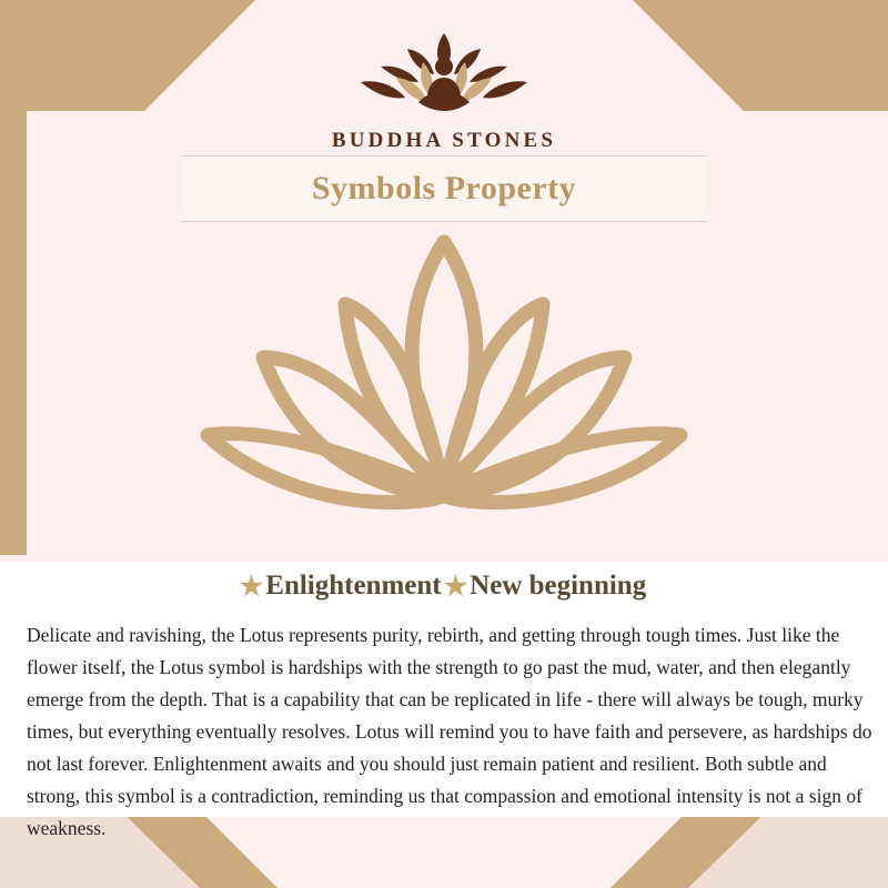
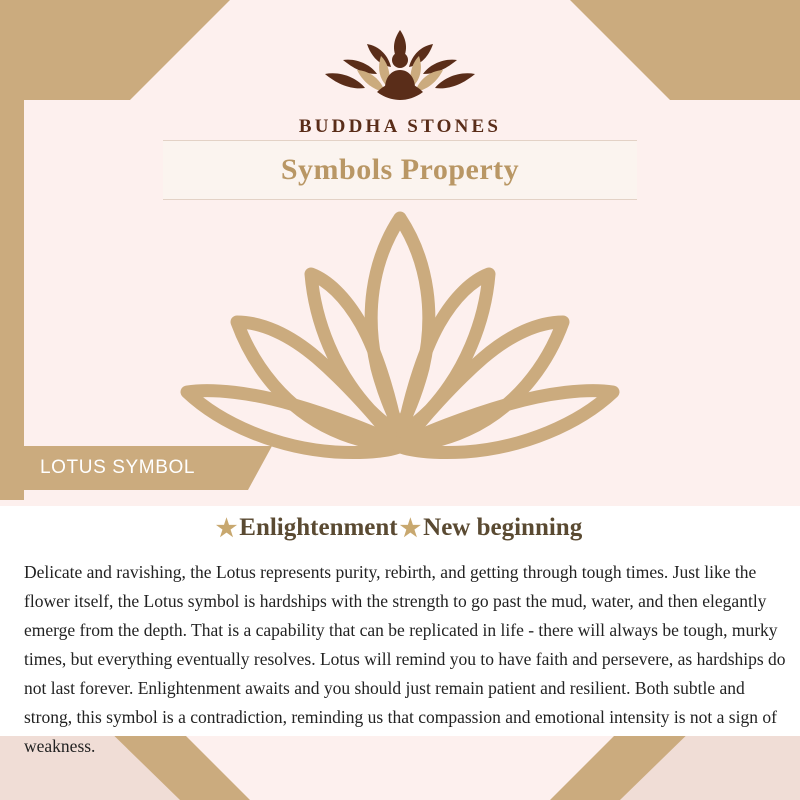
  BUDDHA STONES
  Symbols Property
+ LOTUS SYMBOL
  ★Enlightenment★New beginning
  Delicate and ravishing, the Lotus represents purity, rebirth, and getting through tough times. Just like the flower itself, the Lotus symbol is hardships with the strength to go past the mud, water, and then elegantly emerge from the depth. That is a capability that can be replicated in life - there will always be tough, murky times, but everything eventually resolves. Lotus will remind you to have faith and persevere, as hardships do not last forever. Enlightenment awaits and you should just remain patient and resilient. Both subtle and strong, this symbol is a contradiction, reminding us that compassion and emotional intensity is not a sign of weakness.
